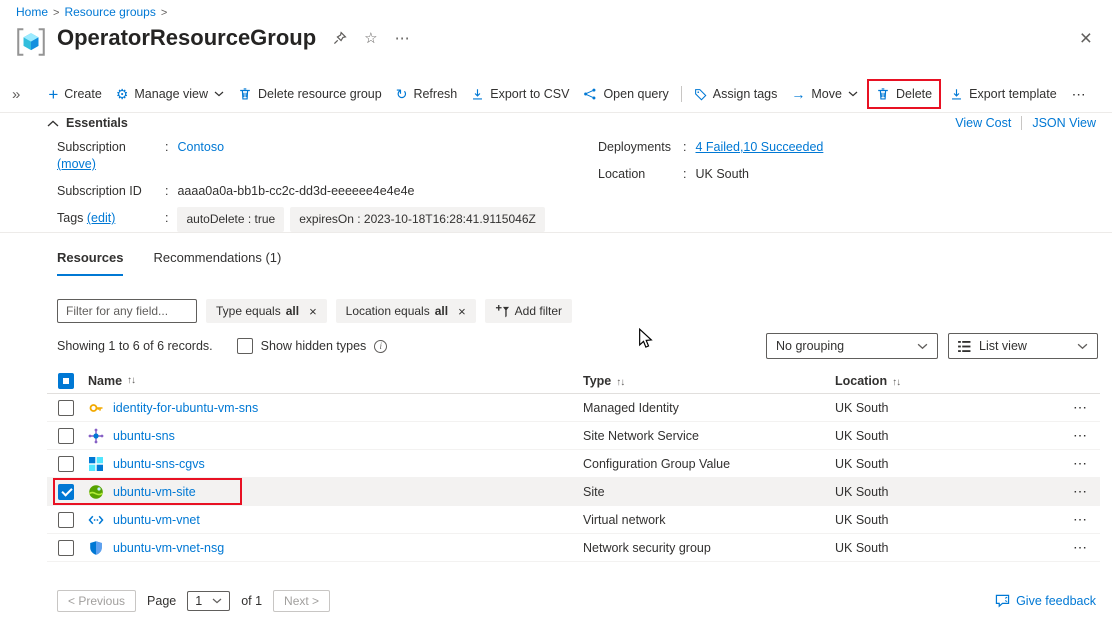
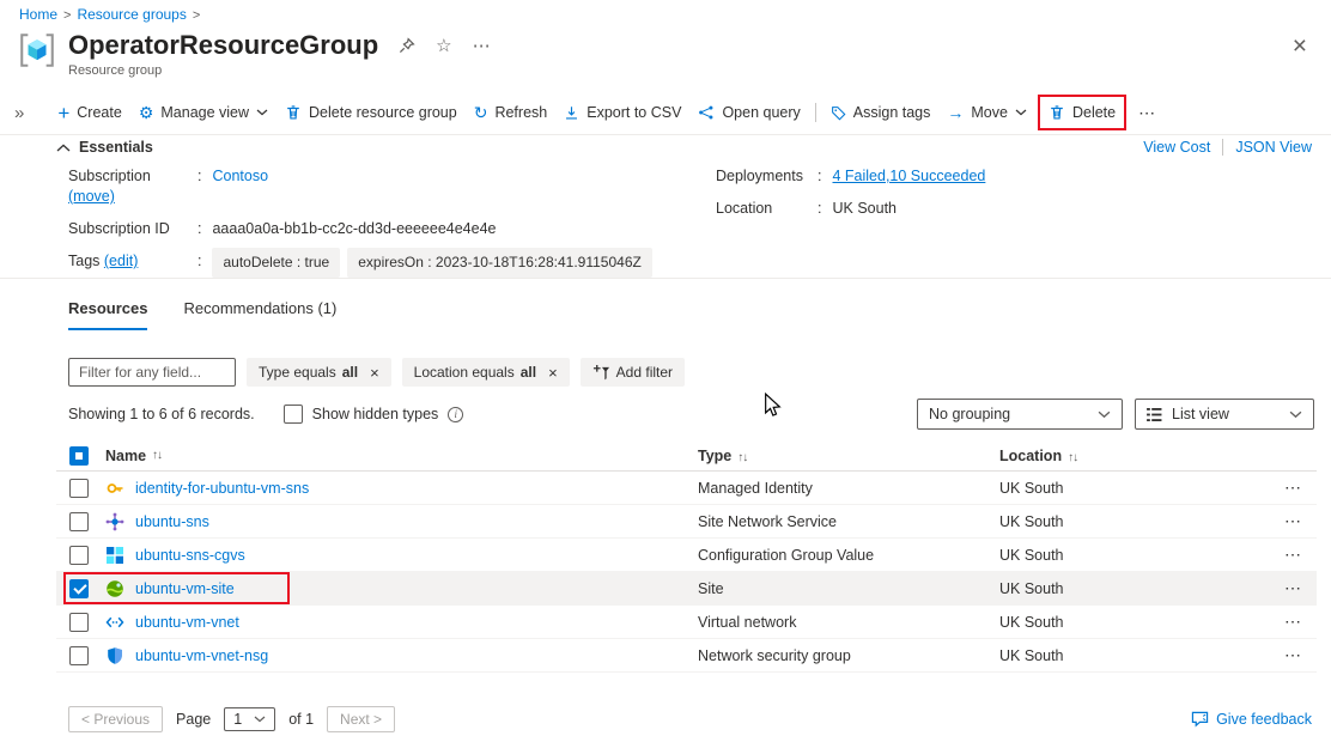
  Home > Resource groups >
  OperatorResourceGroup
  ☆
  ⋯
+ Resource group
  ×
  »
  +
  Create
  ⚙
  Manage view
  Delete resource group
  ↻
  Refresh
  Export to CSV
  Open query
  Assign tags
  →
  Move
  Delete
- Export template
  ⋯
  Essentials
  View Cost
  JSON View
  Subscription (move)
  :
  Contoso
  Subscription ID
  :
  aaaa0a0a-bb1b-cc2c-dd3d-eeeeee4e4e4e
  Tags (edit)
  :
  autoDelete : true
  expiresOn : 2023-10-18T16:28:41.9115046Z
  Deployments
  :
  4 Failed,10 Succeeded
  Location
  :
  UK South
  Resources
  Recommendations (1)
  Filter for any field...
  Type equals
  all
  ×
  Location equals
  all
  ×
  Add filter
  Showing 1 to 6 of 6 records.
  Show hidden types
  i
  No grouping
  List view
  Name
  ↑↓
  Type ↑↓
  Location ↑↓
  identity-for-ubuntu-vm-sns
  Managed Identity
  UK South
  ⋯
  ubuntu-sns
  Site Network Service
  UK South
  ⋯
  ubuntu-sns-cgvs
  Configuration Group Value
  UK South
  ⋯
  ubuntu-vm-site
  Site
  UK South
  ⋯
  ubuntu-vm-vnet
  Virtual network
  UK South
  ⋯
  ubuntu-vm-vnet-nsg
  Network security group
  UK South
  ⋯
  < Previous
  Page
  1
  of 1
  Next >
  Give feedback
